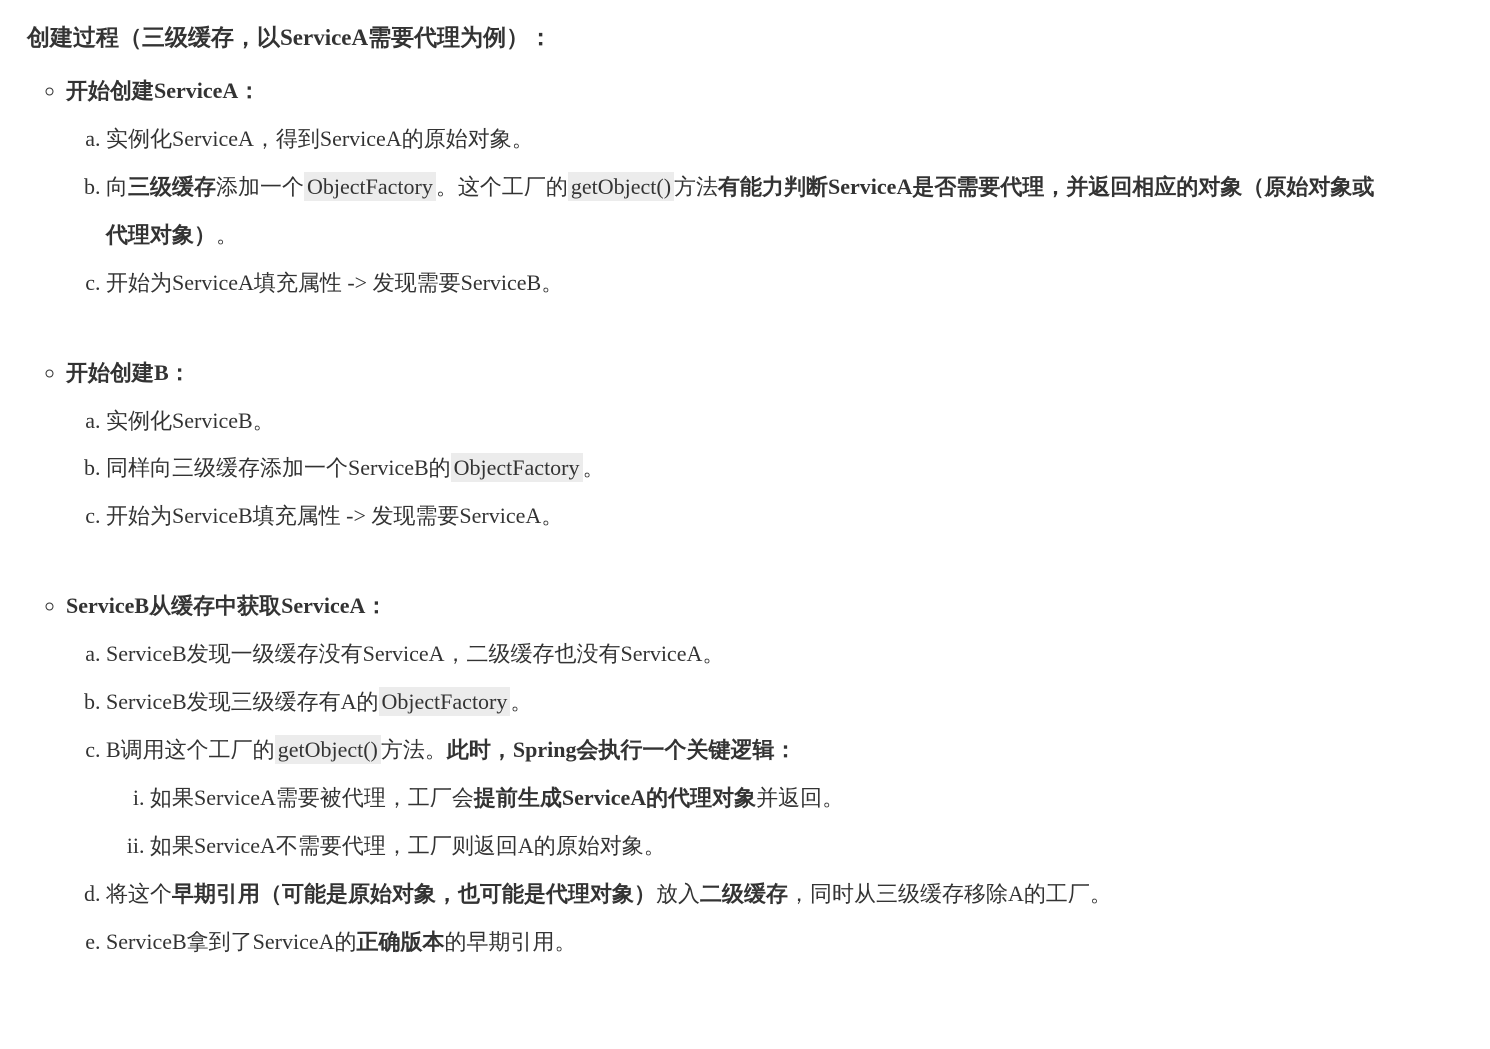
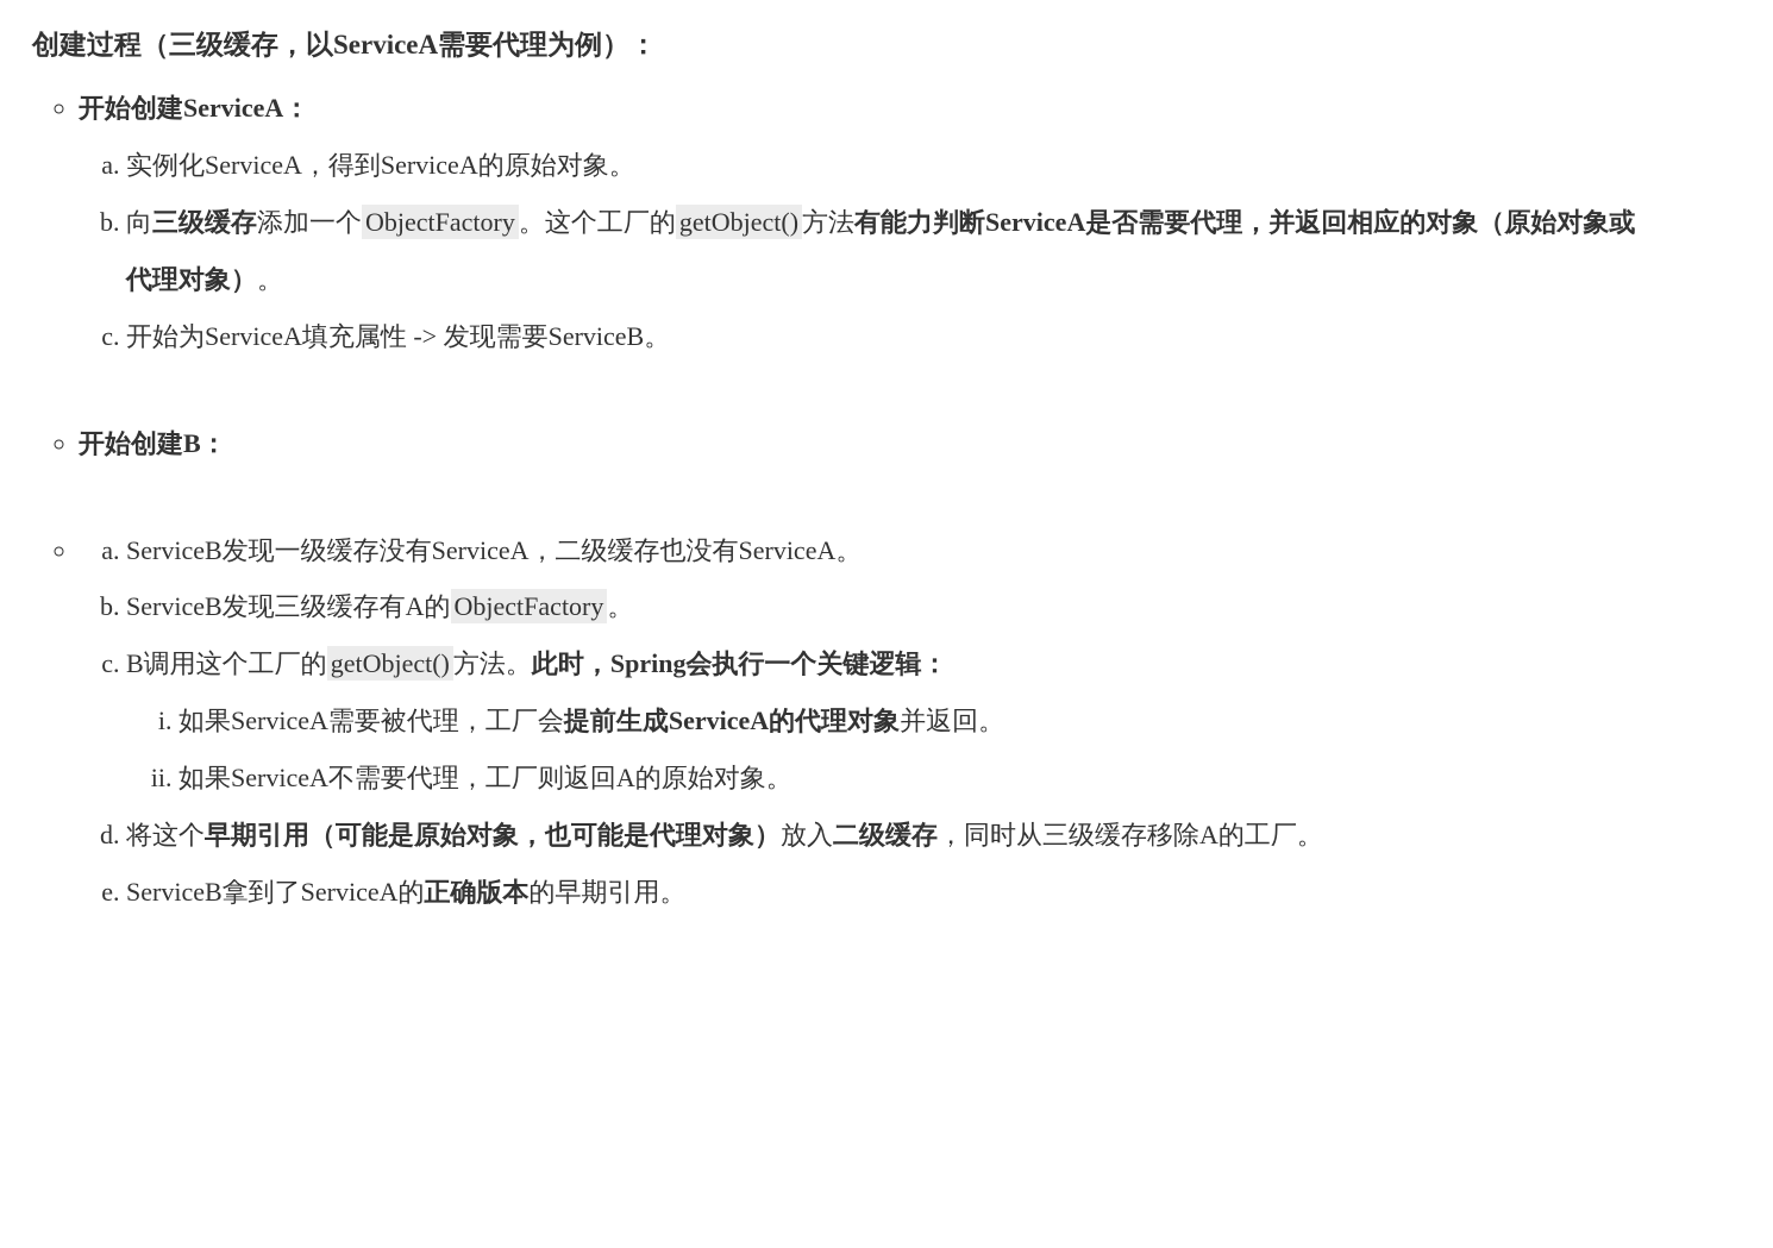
  创建过程（三级缓存，以ServiceA需要代理为例）：
  开始创建ServiceA：
  实例化ServiceA，得到ServiceA的原始对象。
  向三级缓存添加一个ObjectFactory。这个工厂的getObject()方法有能力判断ServiceA是否需要代理，并返回相应的对象（原始对象或代理对象）。
  开始为ServiceA填充属性 -> 发现需要ServiceB。
  开始创建B：
- 实例化ServiceB。
- 同样向三级缓存添加一个ServiceB的ObjectFactory。
- 开始为ServiceB填充属性 -> 发现需要ServiceA。
- ServiceB从缓存中获取ServiceA：
  ServiceB发现一级缓存没有ServiceA，二级缓存也没有ServiceA。
  ServiceB发现三级缓存有A的ObjectFactory。
  B调用这个工厂的getObject()方法。此时，Spring会执行一个关键逻辑：
  如果ServiceA需要被代理，工厂会提前生成ServiceA的代理对象并返回。
  如果ServiceA不需要代理，工厂则返回A的原始对象。
  将这个早期引用（可能是原始对象，也可能是代理对象）放入二级缓存，同时从三级缓存移除A的工厂。
  ServiceB拿到了ServiceA的正确版本的早期引用。
